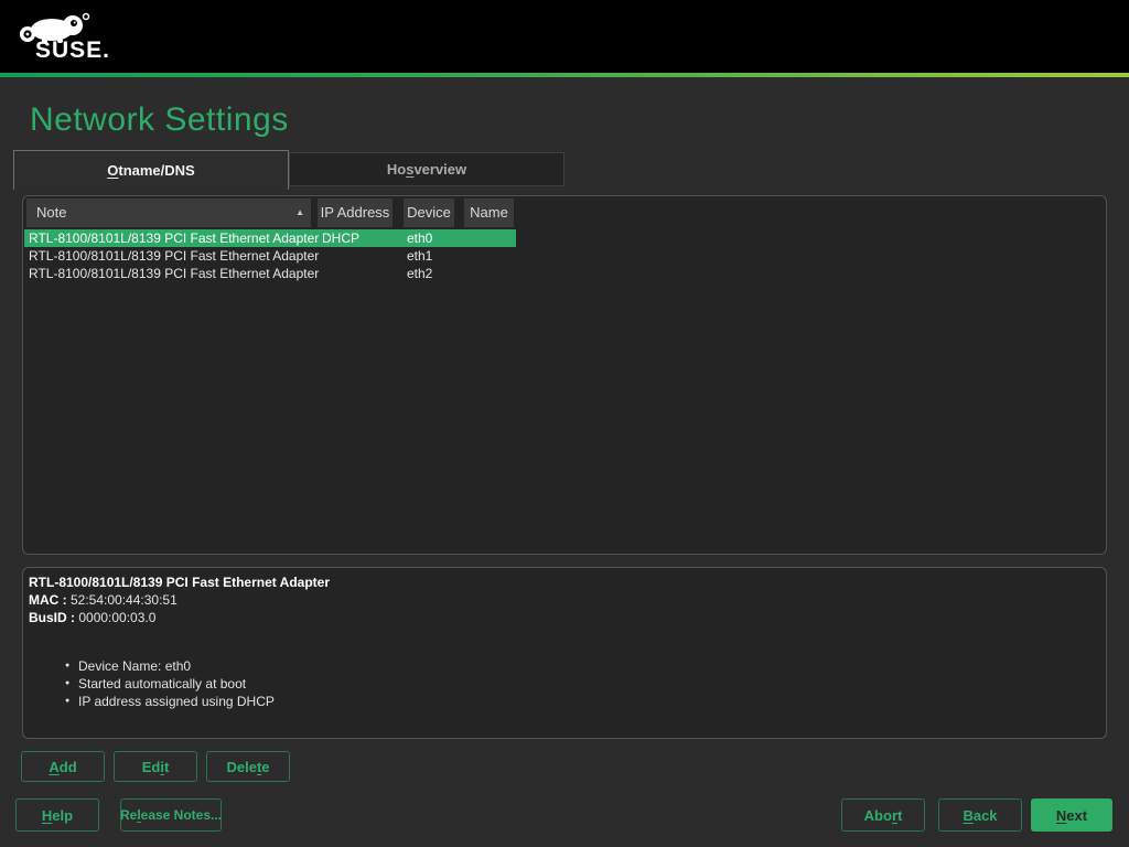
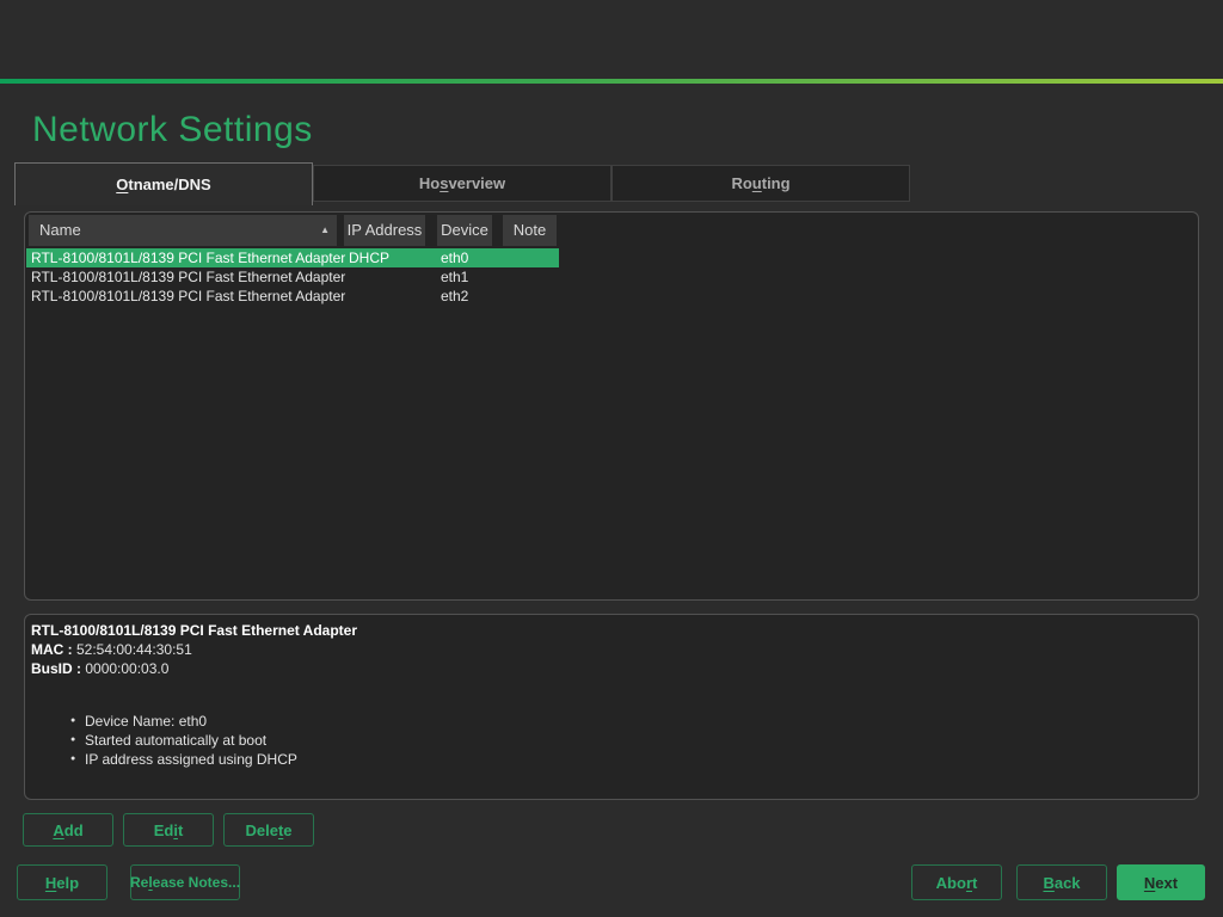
- SUSE.
  Network Settings
  O
  tname/DNS
  Ho
  s
  verview
+ Ro
+ u
+ ting
- Note
+ Name
  ▲
  IP Address
  Device
- Name
+ Note
  RTL-8100/8101L/8139 PCI Fast Ethernet Adapter
  DHCP
  eth0
  RTL-8100/8101L/8139 PCI Fast Ethernet Adapter
  eth1
  RTL-8100/8101L/8139 PCI Fast Ethernet Adapter
  eth2
  RTL-8100/8101L/8139 PCI Fast Ethernet Adapter
  MAC : 52:54:00:44:30:51
  BusID : 0000:00:03.0
  Device Name: eth0
  Started automatically at boot
  IP address assigned using DHCP
  A
  dd
  Ed
  i
  t
  Dele
  t
  e
  H
  elp
  Re
  l
  ease Notes...
  Abo
  r
  t
  B
  ack
  N
  ext
